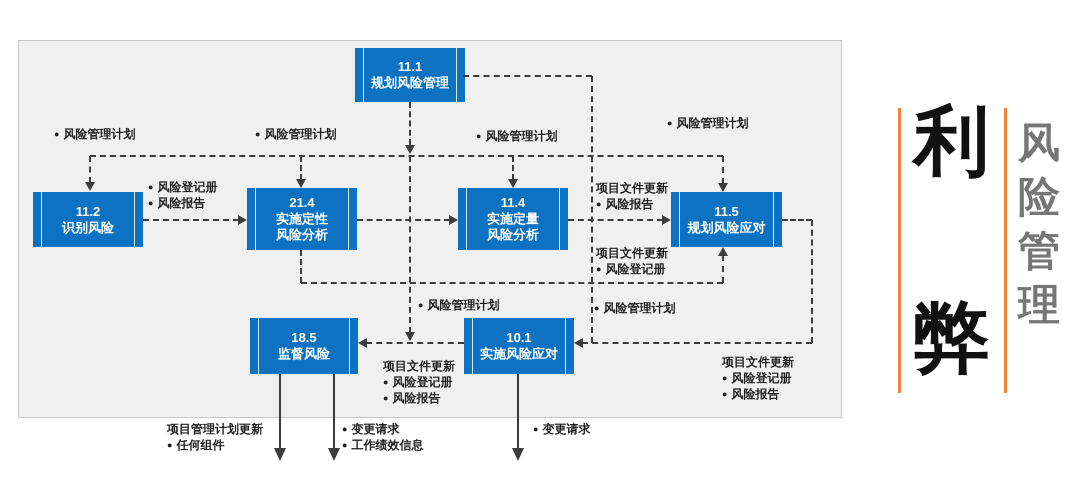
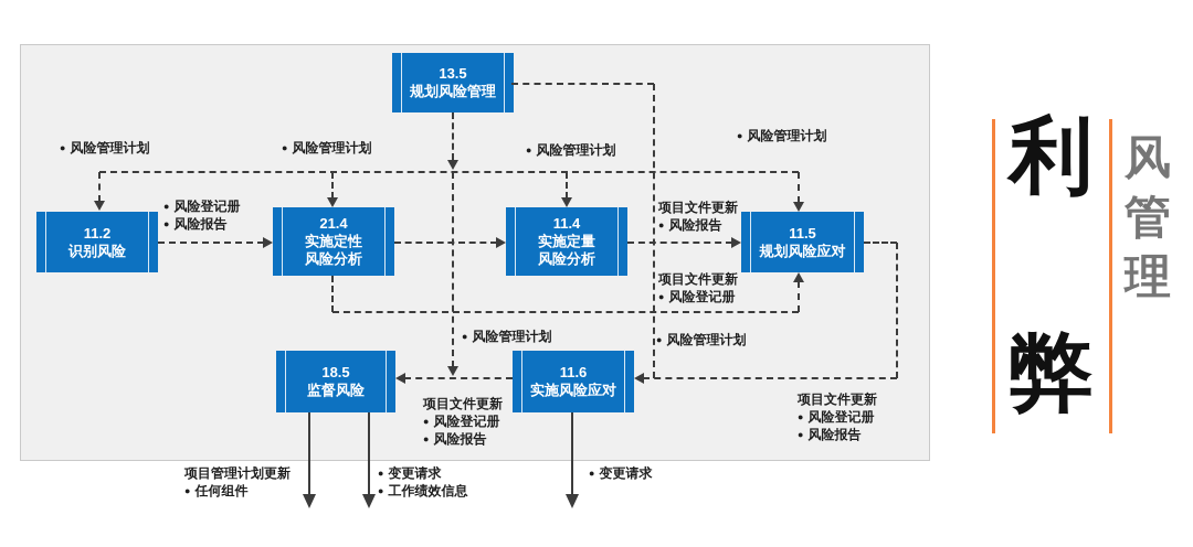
- 11.1
+ 13.5
  规划风险管理
  11.2
  识别风险
  21.4
  实施定性
  风险分析
  11.4
  实施定量
  风险分析
  11.5
  规划风险应对
  18.5
  监督风险
- 10.1
+ 11.6
  实施风险应对
  ● 风险管理计划
  ● 风险管理计划
  ● 风险管理计划
  ● 风险管理计划
  ● 风险登记册
  ● 风险报告
  项目文件更新
  ● 风险报告
  项目文件更新
  ● 风险登记册
  ● 风险管理计划
  ● 风险管理计划
  项目文件更新
  ● 风险登记册
  ● 风险报告
  项目文件更新
  ● 风险登记册
  ● 风险报告
  项目管理计划更新
  ● 任何组件
  ● 变更请求
  ● 工作绩效信息
  ● 变更请求
  利
  弊
  风
- 险
  管
  理
